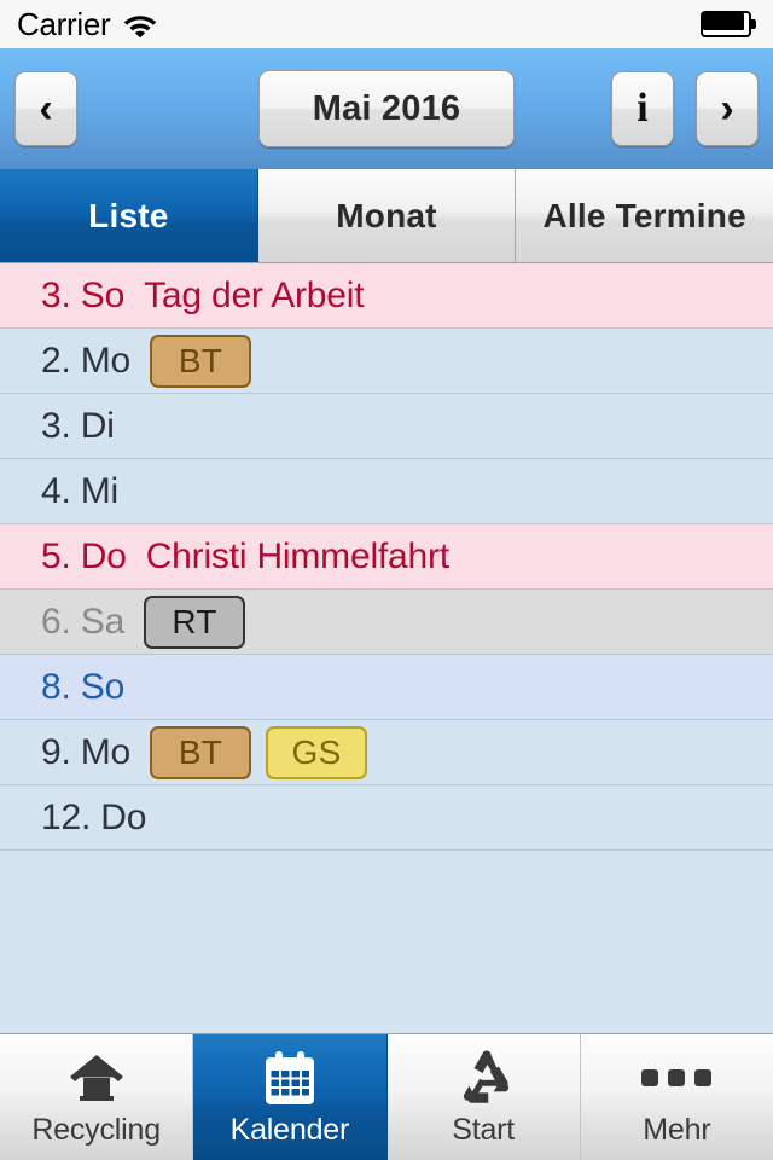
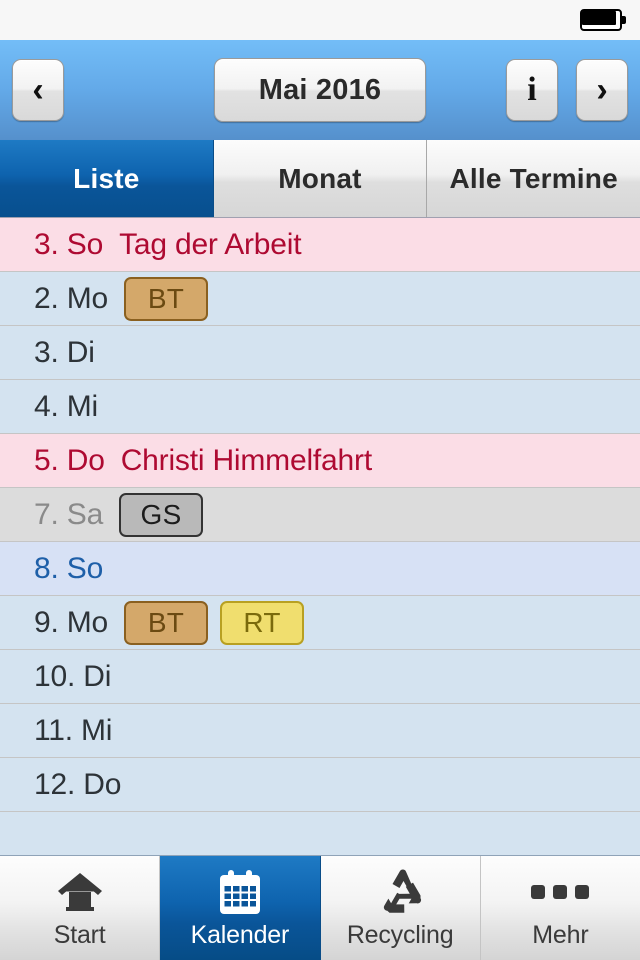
- Carrier
  ‹
  Mai 2016
  i
  ›
  Liste
  Monat
  Alle Termine
  3. So
  Tag der Arbeit
  2. Mo
  BT
  3. Di
  4. Mi
  5. Do
  Christi Himmelfahrt
- 6. Sa
+ 7. Sa
- RT
+ GS
  8. So
  9. Mo
  BT
- GS
+ RT
+ 10. Di
+ 11. Mi
  12. Do
- Recycling
+ Start
  Kalender
- Start
+ Recycling
  Mehr
